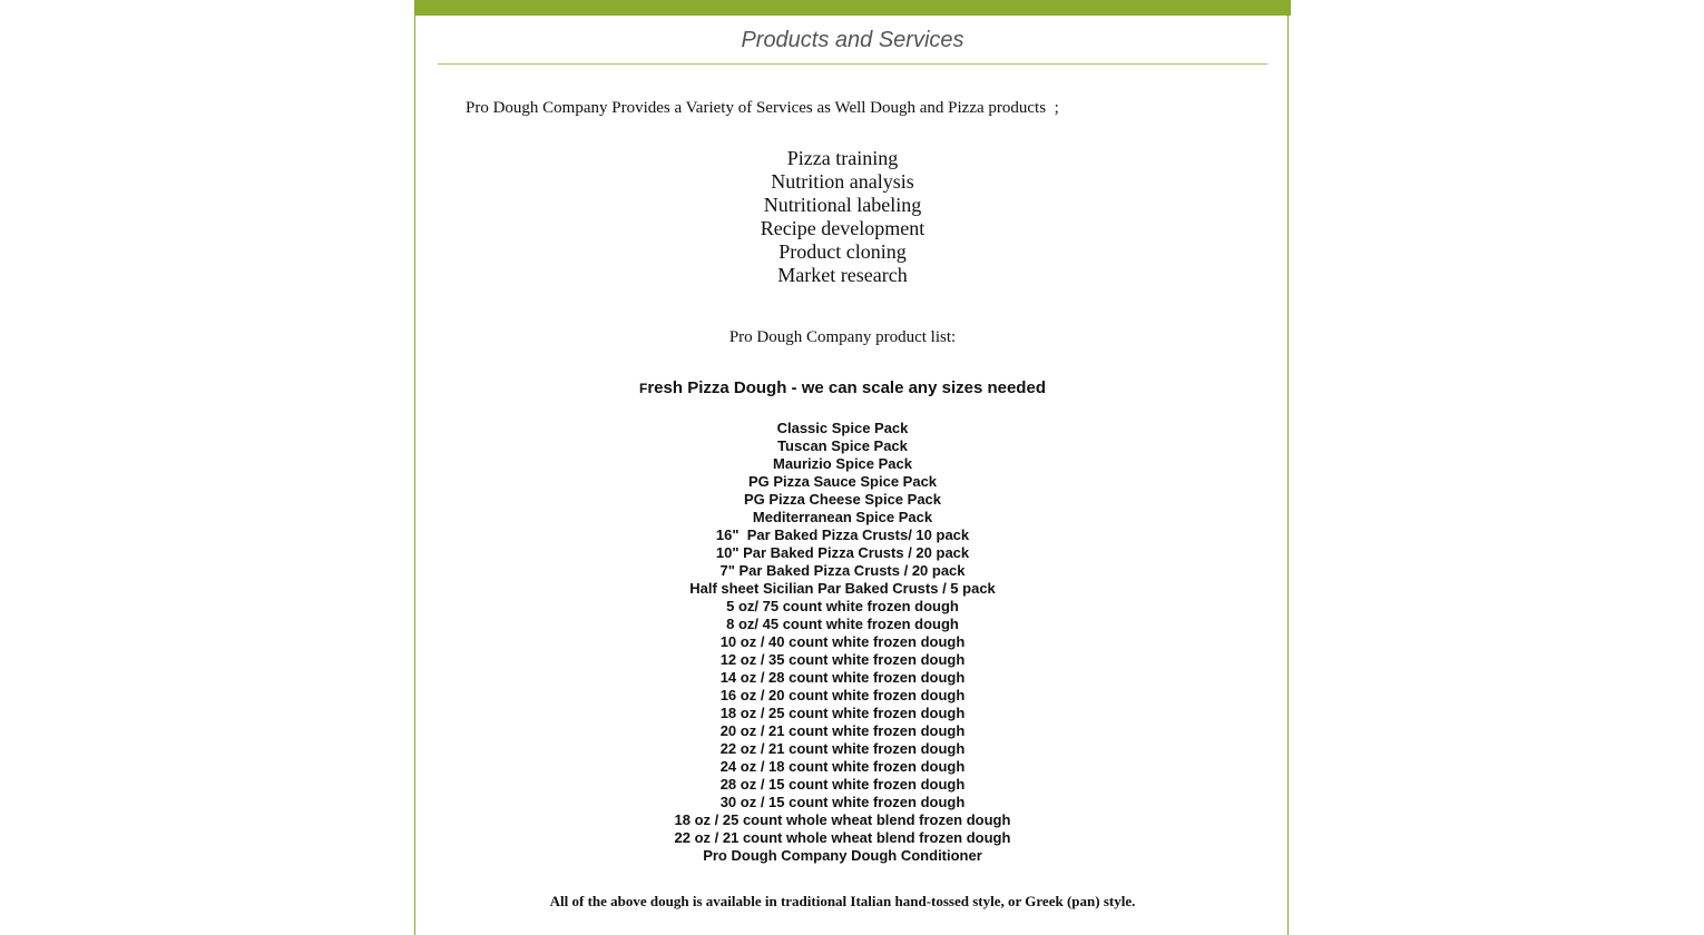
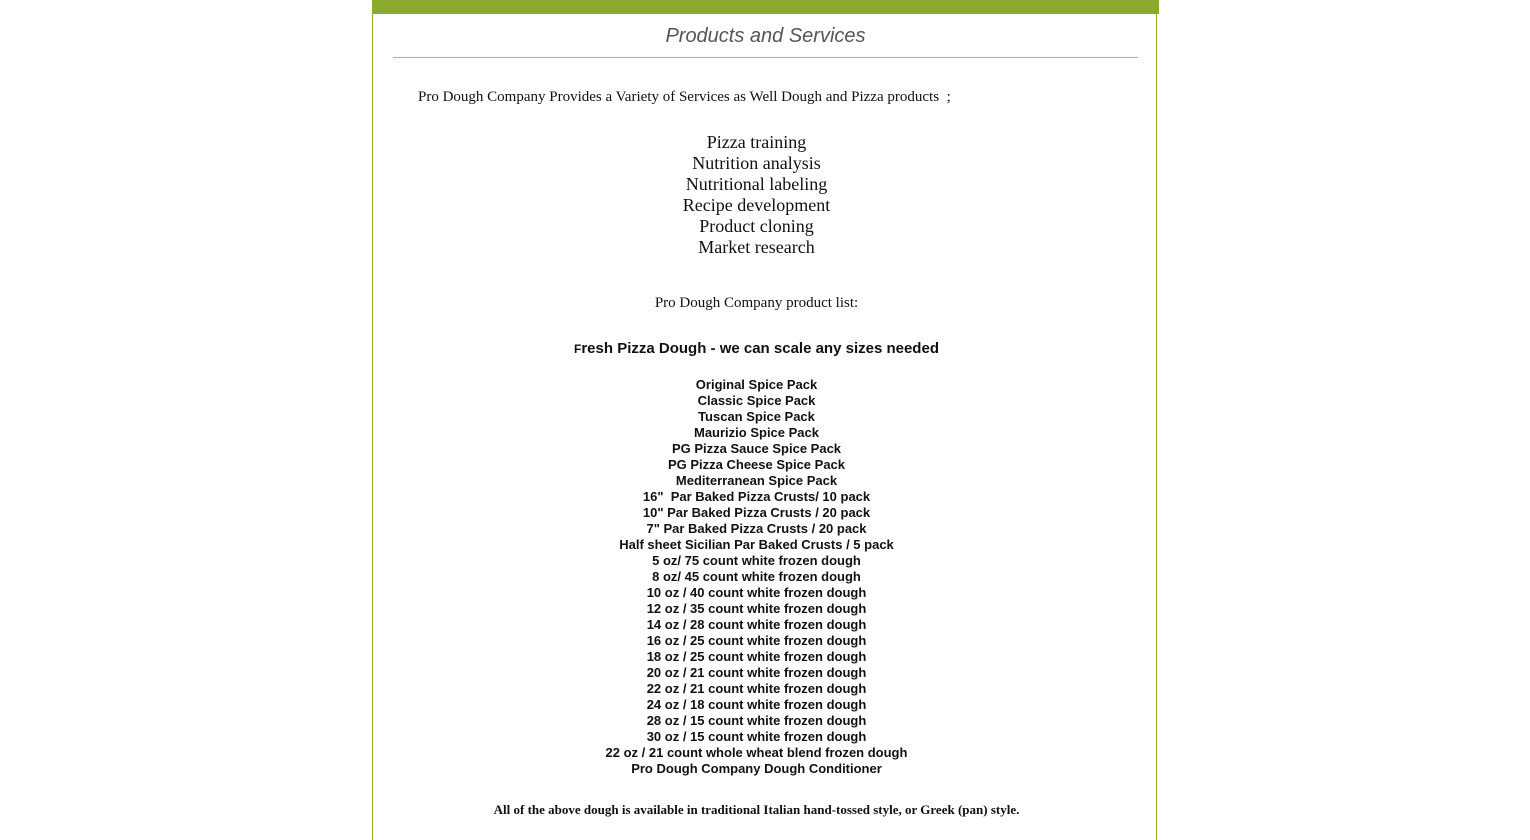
  Products and Services
  Pro Dough Company Provides a Variety of Services as Well Dough and Pizza products ;
  Pizza training
  Nutrition analysis
  Nutritional labeling
  Recipe development
  Product cloning
  Market research
  Pro Dough Company product list:
  Fresh Pizza Dough - we can scale any sizes needed
+ Original Spice Pack
  Classic Spice Pack
  Tuscan Spice Pack
  Maurizio Spice Pack
  PG Pizza Sauce Spice Pack
  PG Pizza Cheese Spice Pack
  Mediterranean Spice Pack
  16" Par Baked Pizza Crusts/ 10 pack
  10" Par Baked Pizza Crusts / 20 pack
  7" Par Baked Pizza Crusts / 20 pack
  Half sheet Sicilian Par Baked Crusts / 5 pack
  5 oz/ 75 count white frozen dough
  8 oz/ 45 count white frozen dough
  10 oz / 40 count white frozen dough
  12 oz / 35 count white frozen dough
  14 oz / 28 count white frozen dough
- 16 oz / 20 count white frozen dough
+ 16 oz / 25 count white frozen dough
  18 oz / 25 count white frozen dough
  20 oz / 21 count white frozen dough
  22 oz / 21 count white frozen dough
  24 oz / 18 count white frozen dough
  28 oz / 15 count white frozen dough
  30 oz / 15 count white frozen dough
- 18 oz / 25 count whole wheat blend frozen dough
  22 oz / 21 count whole wheat blend frozen dough
  Pro Dough Company Dough Conditioner
  All of the above dough is available in traditional Italian hand-tossed style, or Greek (pan) style.
